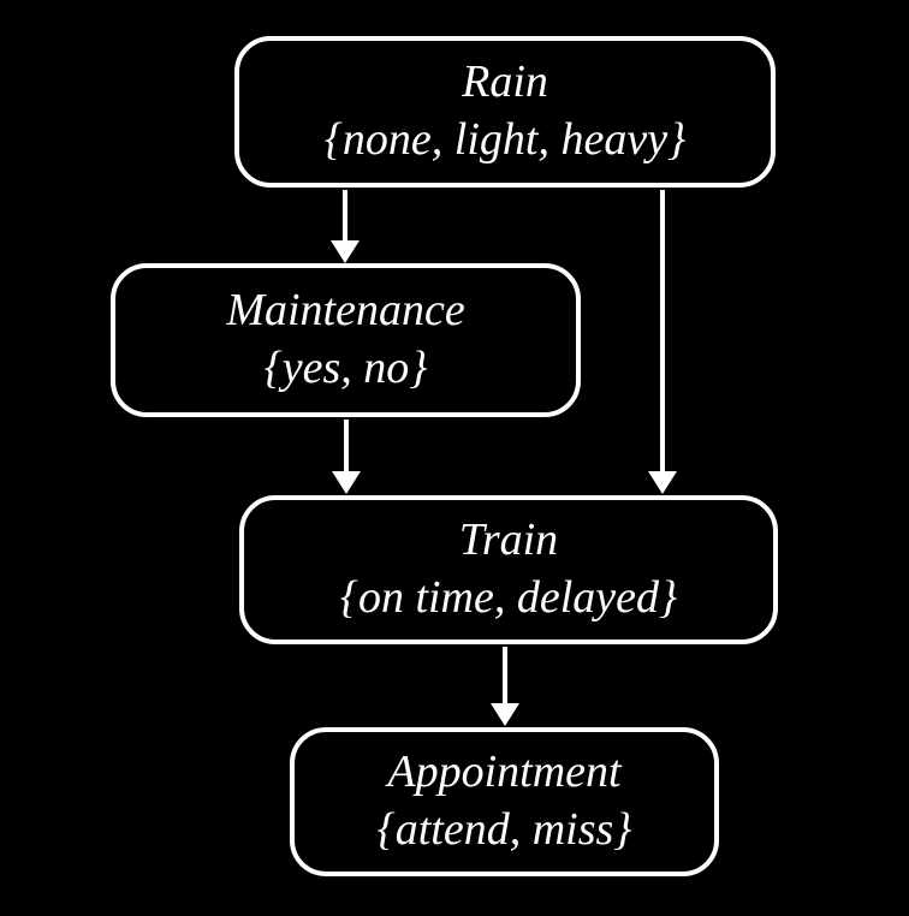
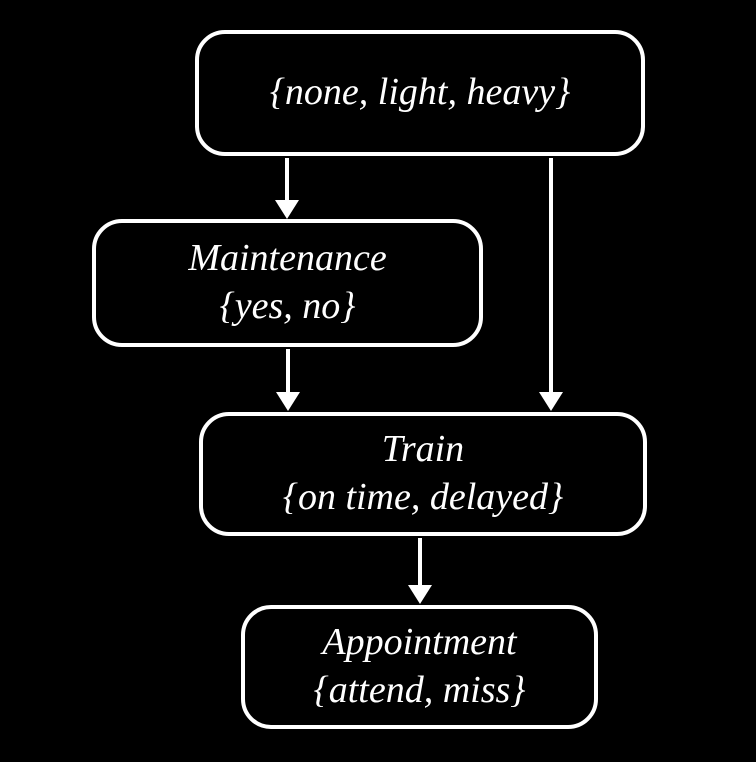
- Rain
  {none, light, heavy}
  Maintenance
  {yes, no}
  Train
  {on time, delayed}
  Appointment
  {attend, miss}
